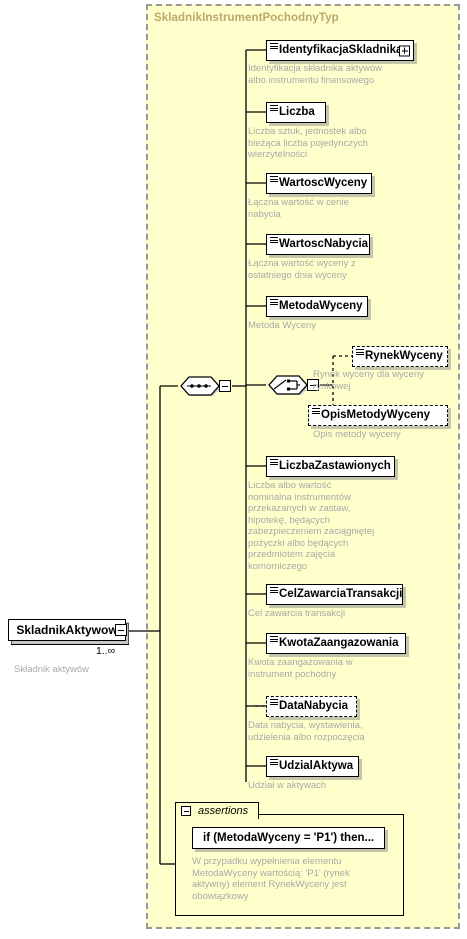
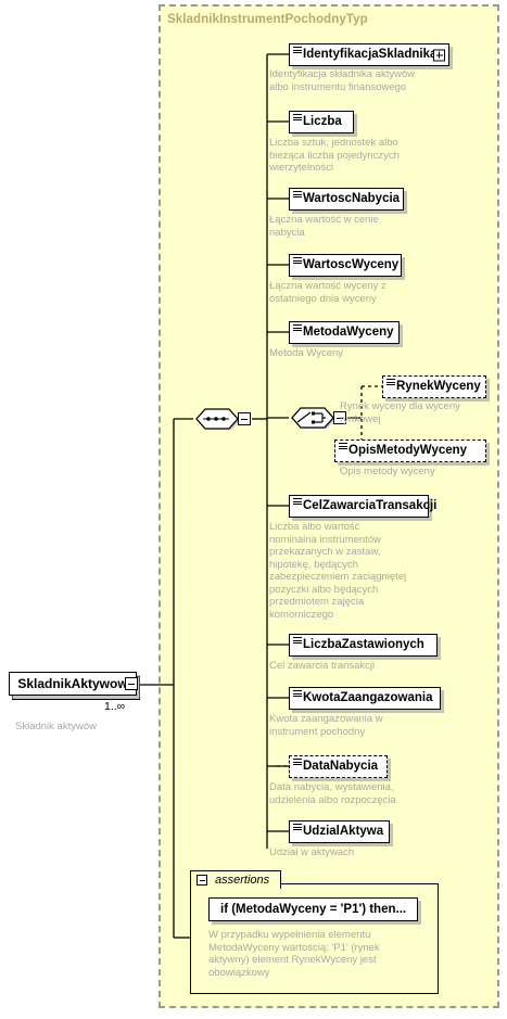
  SkladnikInstrumentPochodnyTyp
  SkladnikAktywow
  1..∞
  Składnik aktywów
  IdentyfikacjaSkladnik
  Identyfikacja składnika aktywów
  albo instrumentu finansowego
  Liczba
  Liczba sztuk, jednostek albo
  bieżąca liczba pojedynczych
  wierzytelności
- WartoscWyceny
+ WartoscNabycia
  Łączna wartość w cenie
  nabycia
- WartoscNabycia
+ WartoscWyceny
  Łączna wartość wyceny z
  ostatniego dnia wyceny
  MetodaWyceny
  Metoda Wyceny
  RynekWyceny
  Rynek wyceny dla wyceny
  rynkowej
  OpisMetodyWyceny
  Opis metody wyceny
- LiczbaZastawionych
+ CelZawarciaTransakcji
  Liczba albo wartość
  nominalna instrumentów
  przekazanych w zastaw,
  hipotekę, będących
  zabezpieczeniem zaciągniętej
  pożyczki albo będących
  przedmiotem zajęcia
  komorniczego
- CelZawarciaTransakcji
+ LiczbaZastawionych
  Cel zawarcia transakcji
  KwotaZaangazowania
  Kwota zaangażowania w
  instrument pochodny
  DataNabycia
  Data nabycia, wystawienia,
  udzielenia albo rozpoczęcia
  UdzialAktywa
  Udział w aktywach
  assertions
  if (MetodaWyceny = 'P1') then...
  W przypadku wypełnienia elementu
  MetodaWyceny wartością: 'P1' (rynek
  aktywny) element RynekWyceny jest
  obowiązkowy
